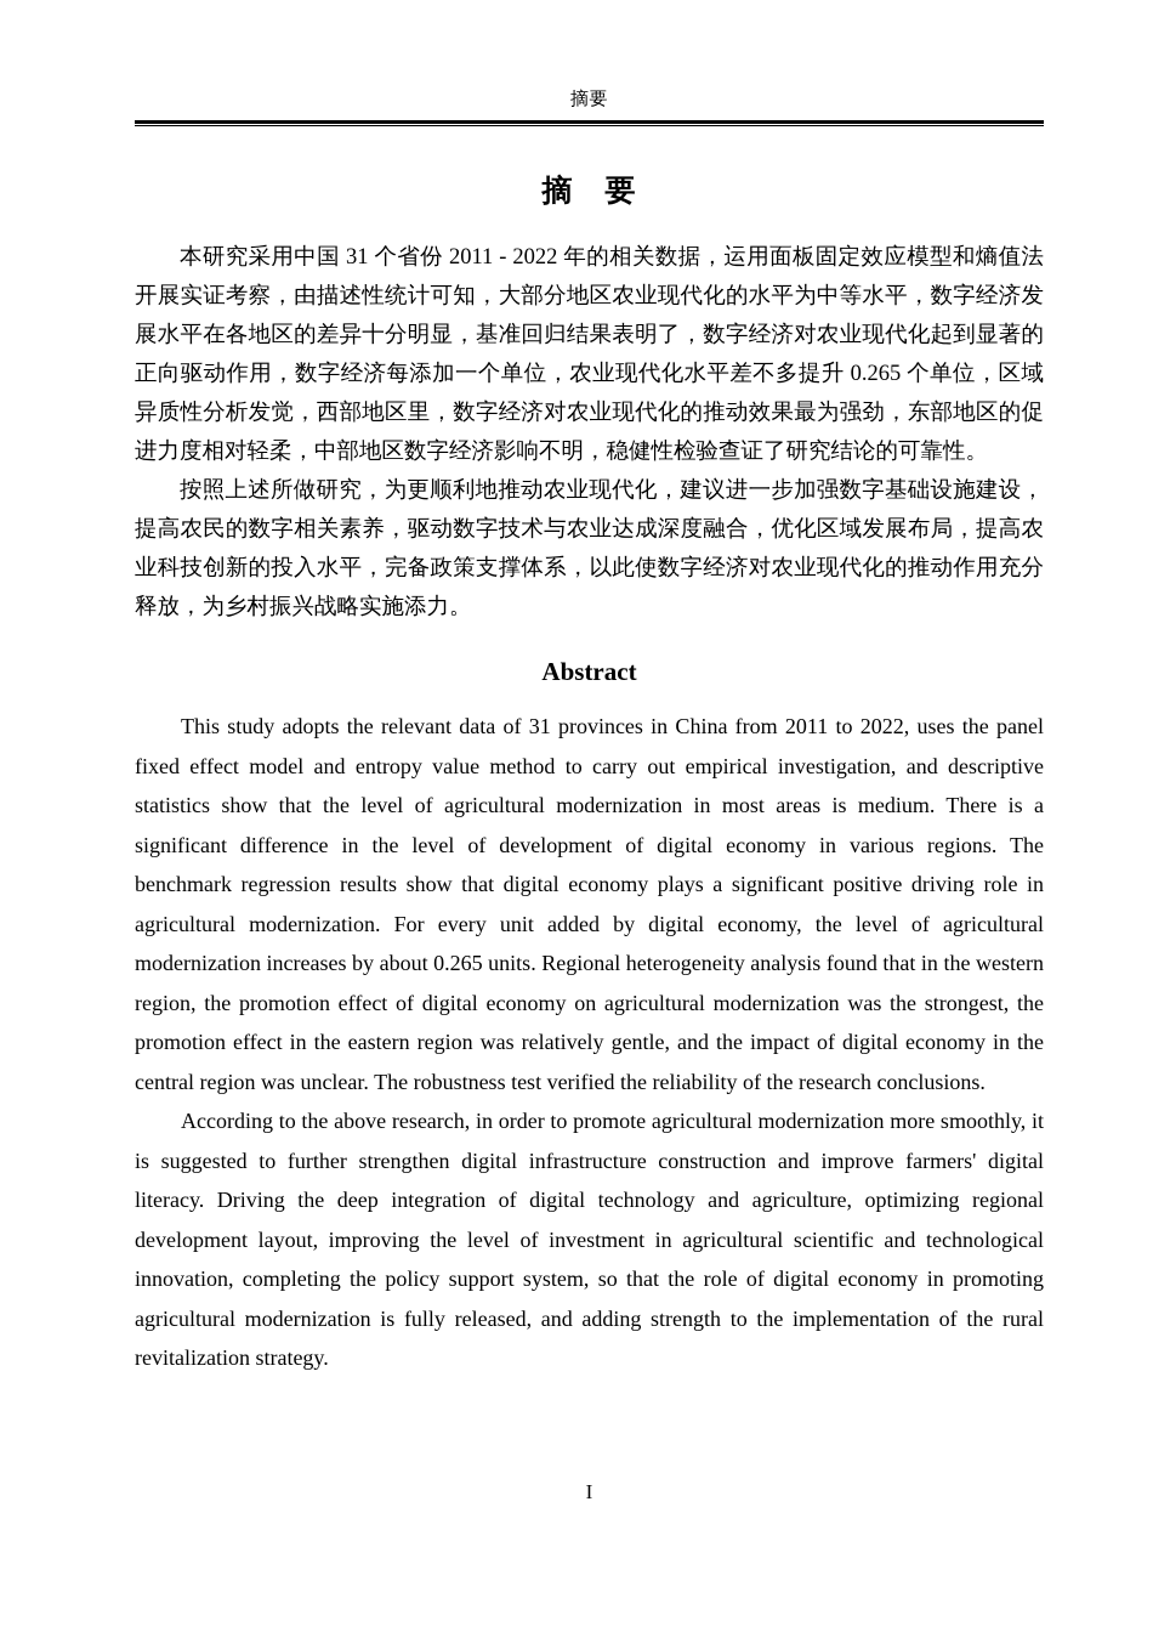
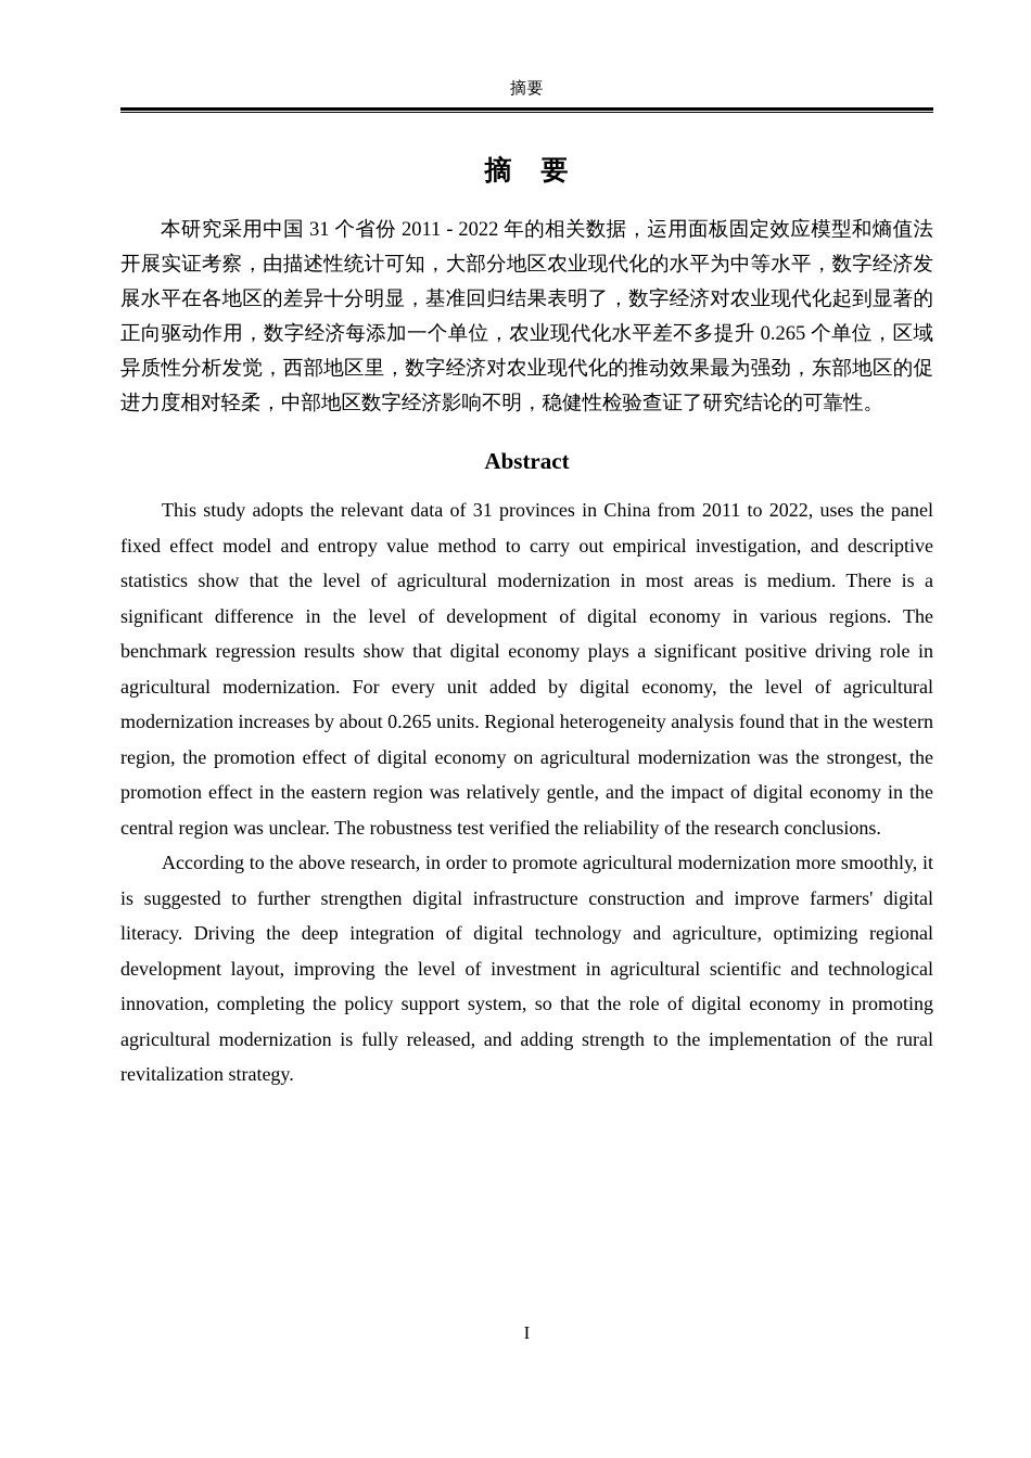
  摘要
  摘 要
  本研究采用中国 31 个省份 2011 - 2022 年的相关数据，运用面板固定效应模型和熵值法开展实证考察，由描述性统计可知，大部分地区农业现代化的水平为中等水平，数字经济发展水平在各地区的差异十分明显，基准回归结果表明了，数字经济对农业现代化起到显著的正向驱动作用，数字经济每添加一个单位，农业现代化水平差不多提升 0.265 个单位，区域异质性分析发觉，西部地区里，数字经济对农业现代化的推动效果最为强劲，东部地区的促进力度相对轻柔，中部地区数字经济影响不明，稳健性检验查证了研究结论的可靠性。
- 按照上述所做研究，为更顺利地推动农业现代化，建议进一步加强数字基础设施建设，提高农民的数字相关素养，驱动数字技术与农业达成深度融合，优化区域发展布局，提高农业科技创新的投入水平，完备政策支撑体系，以此使数字经济对农业现代化的推动作用充分释放，为乡村振兴战略实施添力。
  Abstract
  This study adopts the relevant data of 31 provinces in China from 2011 to 2022, uses the panel fixed effect model and entropy value method to carry out empirical investigation, and descriptive statistics show that the level of agricultural modernization in most areas is medium. There is a significant difference in the level of development of digital economy in various regions. The benchmark regression results show that digital economy plays a significant positive driving role in agricultural modernization. For every unit added by digital economy, the level of agricultural modernization increases by about 0.265 units. Regional heterogeneity analysis found that in the western region, the promotion effect of digital economy on agricultural modernization was the strongest, the promotion effect in the eastern region was relatively gentle, and the impact of digital economy in the central region was unclear. The robustness test verified the reliability of the research conclusions.
  According to the above research, in order to promote agricultural modernization more smoothly, it is suggested to further strengthen digital infrastructure construction and improve farmers' digital literacy. Driving the deep integration of digital technology and agriculture, optimizing regional development layout, improving the level of investment in agricultural scientific and technological innovation, completing the policy support system, so that the role of digital economy in promoting agricultural modernization is fully released, and adding strength to the implementation of the rural revitalization strategy.
  I
